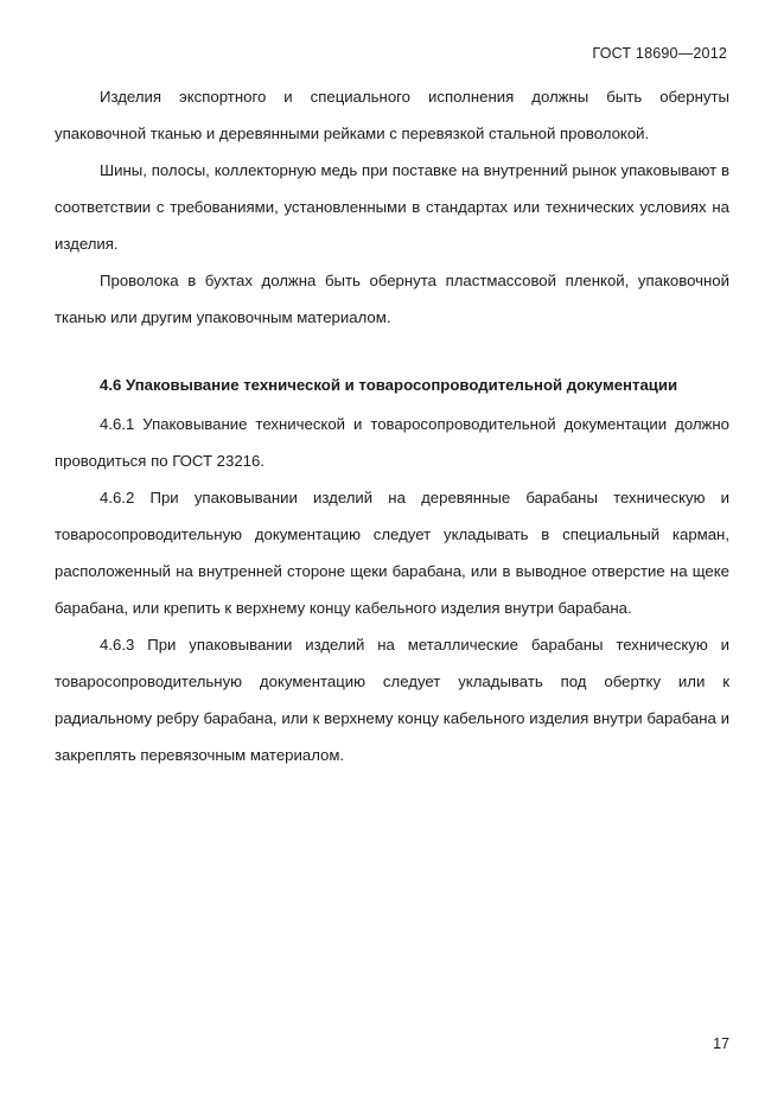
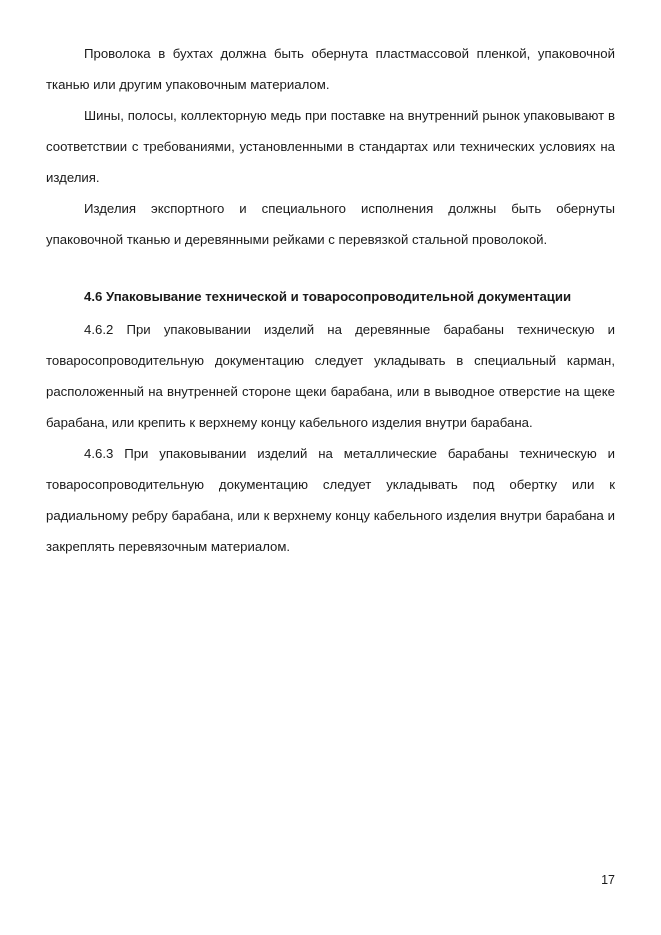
- ГОСТ 18690—2012
- Изделия экспортного и специального исполнения должны быть обернуты упаковочной тканью и деревянными рейками с перевязкой стальной проволокой.
+ Проволока в бухтах должна быть обернута пластмассовой плен­кой, упаковочной тканью или другим упаковочным материалом.
  Шины, полосы, коллекторную медь при поставке на внутренний рынок упаковывают в соответствии с требованиями, установленными в стандартах или технических условиях на изделия.
- Проволока в бухтах должна быть обернута пластмассовой плен­кой, упаковочной тканью или другим упаковочным материалом.
+ Изделия экспортного и специального исполнения должны быть обернуты упаковочной тканью и деревянными рейками с перевязкой стальной проволокой.
  4.6 Упаковывание технической и товаросопроводительной документации
- 4.6.1 Упаковывание технической и товаросопроводительной до­кументации должно проводиться по ГОСТ 23216.
  4.6.2 При упаковывании изделий на деревянные барабаны тех­ническую и товаросопроводительную документацию следует уклады­вать в специальный карман, расположенный на внутренней стороне щеки барабана, или в выводное отверстие на щеке барабана, или крепить к верхнему концу кабельного изделия внутри барабана.
  4.6.3 При упаковывании изделий на металлические барабаны техническую и товаросопроводительную документацию следует укла­дывать под обертку или к радиальному ребру барабана, или к верхне­му концу кабельного изделия внутри барабана и закреплять перевя­зочным материалом.
  17
